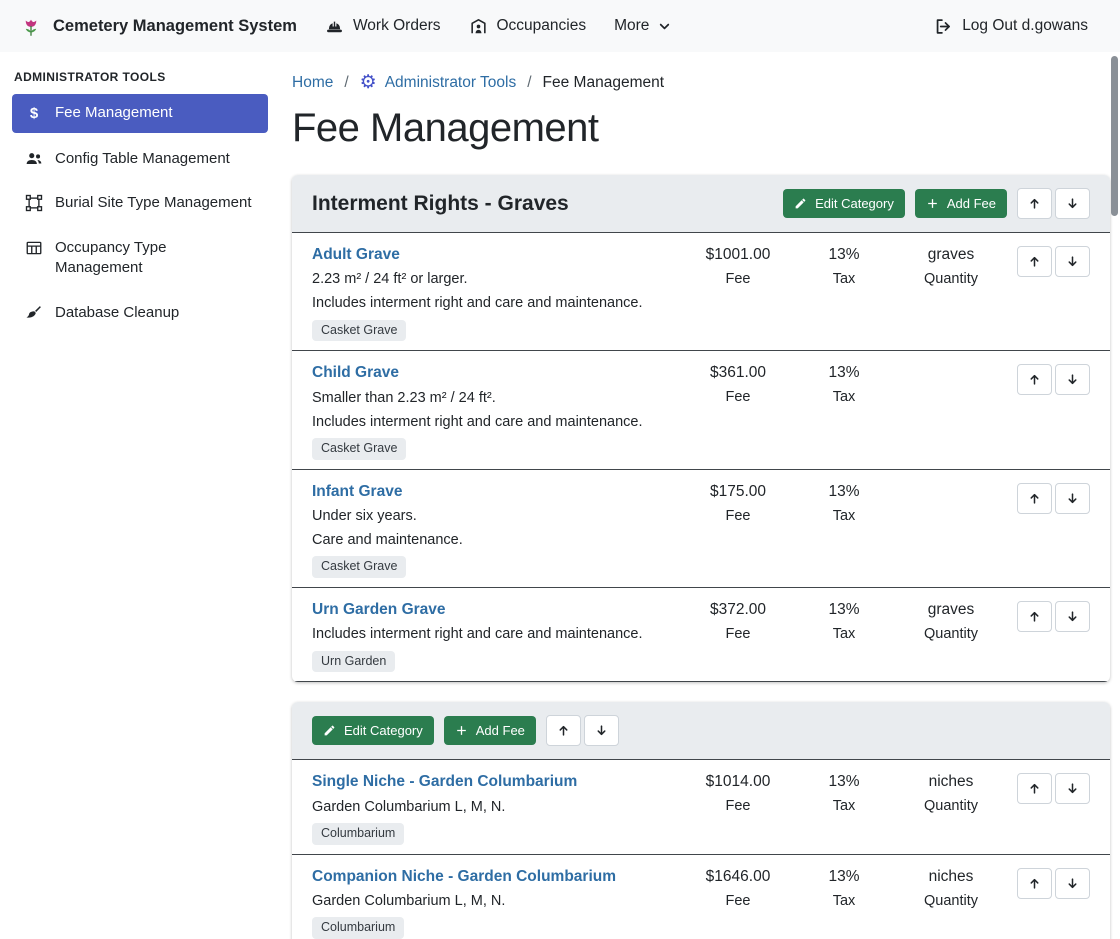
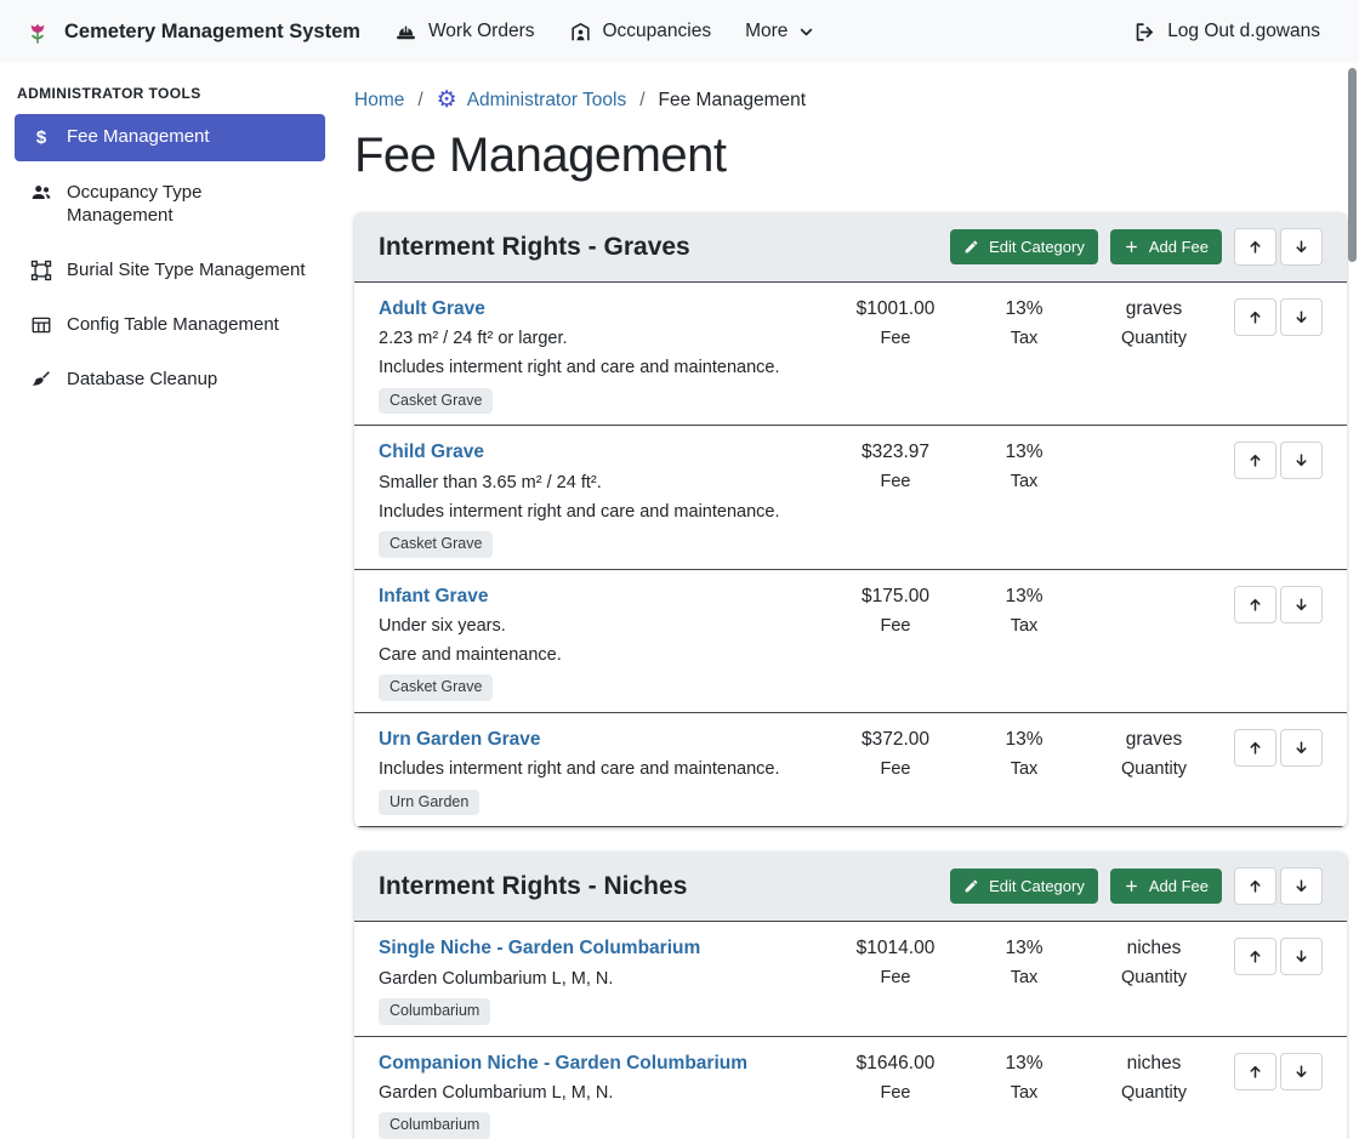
  Cemetery Management System
  Work Orders
  Occupancies
  More
  Log Out d.gowans
  ADMINISTRATOR TOOLS
  $
  Fee Management
- Config Table Management
+ Occupancy Type Management
  Burial Site Type Management
- Occupancy Type Management
+ Config Table Management
  Database Cleanup
  Home
  /
  ⚙
  Administrator Tools
  /
  Fee Management
  Fee Management
  Interment Rights - Graves
  Edit Category
  Add Fee
  Adult Grave
  2.23 m² / 24 ft² or larger.
  Includes interment right and care and maintenance.
  Casket Grave
  $1001.00
  Fee
  13%
  Tax
  graves
  Quantity
  Child Grave
- Smaller than 2.23 m² / 24 ft².
+ Smaller than 3.65 m² / 24 ft².
  Includes interment right and care and maintenance.
  Casket Grave
- $361.00
+ $323.97
  Fee
  13%
  Tax
  Infant Grave
  Under six years.
  Care and maintenance.
  Casket Grave
  $175.00
  Fee
  13%
  Tax
  Urn Garden Grave
  Includes interment right and care and maintenance.
  Urn Garden
  $372.00
  Fee
  13%
  Tax
  graves
  Quantity
+ Interment Rights - Niches
  Edit Category
  Add Fee
  Single Niche - Garden Columbarium
  Garden Columbarium L, M, N.
  Columbarium
  $1014.00
  Fee
  13%
  Tax
  niches
  Quantity
  Companion Niche - Garden Columbarium
  Garden Columbarium L, M, N.
  Columbarium
  $1646.00
  Fee
  13%
  Tax
  niches
  Quantity
